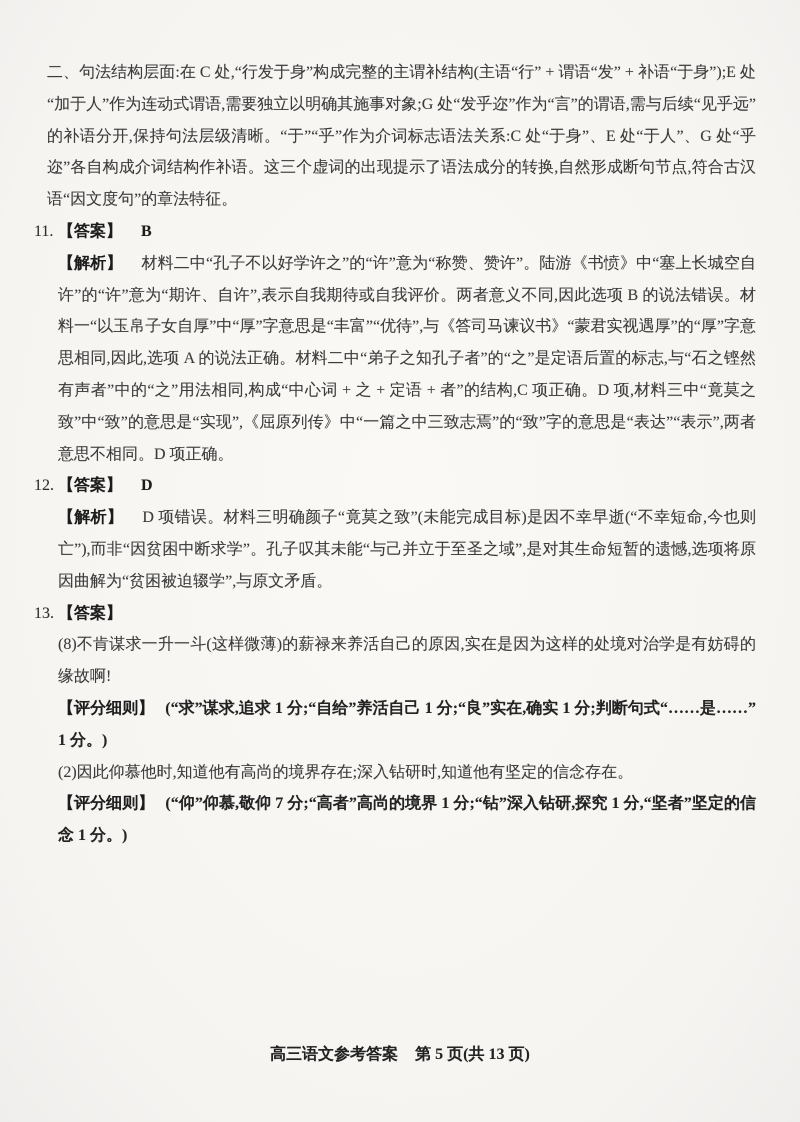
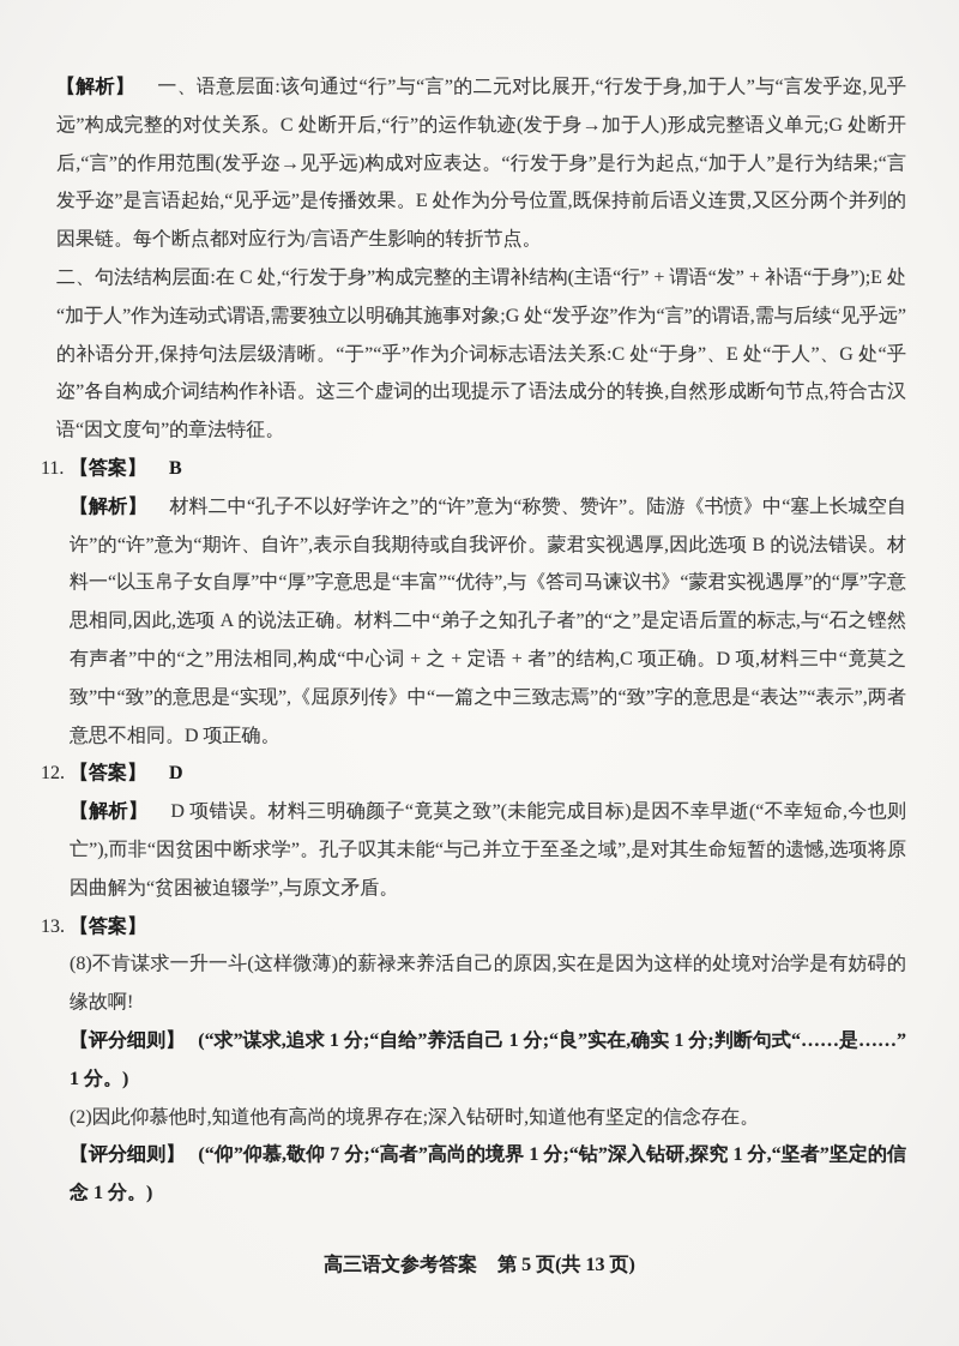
+ 【解析】 一、语意层面:该句通过“行”与“言”的二元对比展开,“行发于身,加于人”与“言发乎迩,见乎远”构成完整的对仗关系。C 处断开后,“行”的运作轨迹(发于身→加于人)形成完整语义单元;G 处断开后,“言”的作用范围(发乎迩→见乎远)构成对应表达。“行发于身”是行为起点,“加于人”是行为结果;“言发乎迩”是言语起始,“见乎远”是传播效果。E 处作为分号位置,既保持前后语义连贯,又区分两个并列的因果链。每个断点都对应行为/言语产生影响的转折节点。
  二、句法结构层面:在 C 处,“行发于身”构成完整的主谓补结构(主语“行” + 谓语“发” + 补语“于身”);E 处“加于人”作为连动式谓语,需要独立以明确其施事对象;G 处“发乎迩”作为“言”的谓语,需与后续“见乎远”的补语分开,保持句法层级清晰。“于”“乎”作为介词标志语法关系:C 处“于身”、E 处“于人”、G 处“乎迩”各自构成介词结构作补语。这三个虚词的出现提示了语法成分的转换,自然形成断句节点,符合古汉语“因文度句”的章法特征。
  11. 【答案】 B
- 【解析】 材料二中“孔子不以好学许之”的“许”意为“称赞、赞许”。陆游《书愤》中“塞上长城空自许”的“许”意为“期许、自许”,表示自我期待或自我评价。两者意义不同,因此选项 B 的说法错误。材料一“以玉帛子女自厚”中“厚”字意思是“丰富”“优待”,与《答司马谏议书》“蒙君实视遇厚”的“厚”字意思相同,因此,选项 A 的说法正确。材料二中“弟子之知孔子者”的“之”是定语后置的标志,与“石之铿然有声者”中的“之”用法相同,构成“中心词 + 之 + 定语 + 者”的结构,C 项正确。D 项,材料三中“竟莫之致”中“致”的意思是“实现”,《屈原列传》中“一篇之中三致志焉”的“致”字的意思是“表达”“表示”,两者意思不相同。D 项正确。
+ 【解析】 材料二中“孔子不以好学许之”的“许”意为“称赞、赞许”。陆游《书愤》中“塞上长城空自许”的“许”意为“期许、自许”,表示自我期待或自我评价。蒙君实视遇厚,因此选项 B 的说法错误。材料一“以玉帛子女自厚”中“厚”字意思是“丰富”“优待”,与《答司马谏议书》“蒙君实视遇厚”的“厚”字意思相同,因此,选项 A 的说法正确。材料二中“弟子之知孔子者”的“之”是定语后置的标志,与“石之铿然有声者”中的“之”用法相同,构成“中心词 + 之 + 定语 + 者”的结构,C 项正确。D 项,材料三中“竟莫之致”中“致”的意思是“实现”,《屈原列传》中“一篇之中三致志焉”的“致”字的意思是“表达”“表示”,两者意思不相同。D 项正确。
  12. 【答案】 D
  【解析】 D 项错误。材料三明确颜子“竟莫之致”(未能完成目标)是因不幸早逝(“不幸短命,今也则亡”),而非“因贫困中断求学”。孔子叹其未能“与己并立于至圣之域”,是对其生命短暂的遗憾,选项将原因曲解为“贫困被迫辍学”,与原文矛盾。
  13. 【答案】
  (8)不肯谋求一升一斗(这样微薄)的薪禄来养活自己的原因,实在是因为这样的处境对治学是有妨碍的缘故啊!
  【评分细则】 (“求”谋求,追求 1 分;“自给”养活自己 1 分;“良”实在,确实 1 分;判断句式“……是……”1 分。)
  (2)因此仰慕他时,知道他有高尚的境界存在;深入钻研时,知道他有坚定的信念存在。
  【评分细则】 (“仰”仰慕,敬仰 7 分;“高者”高尚的境界 1 分;“钻”深入钻研,探究 1 分,“坚者”坚定的信念 1 分。)
  高三语文参考答案 第 5 页(共 13 页)
